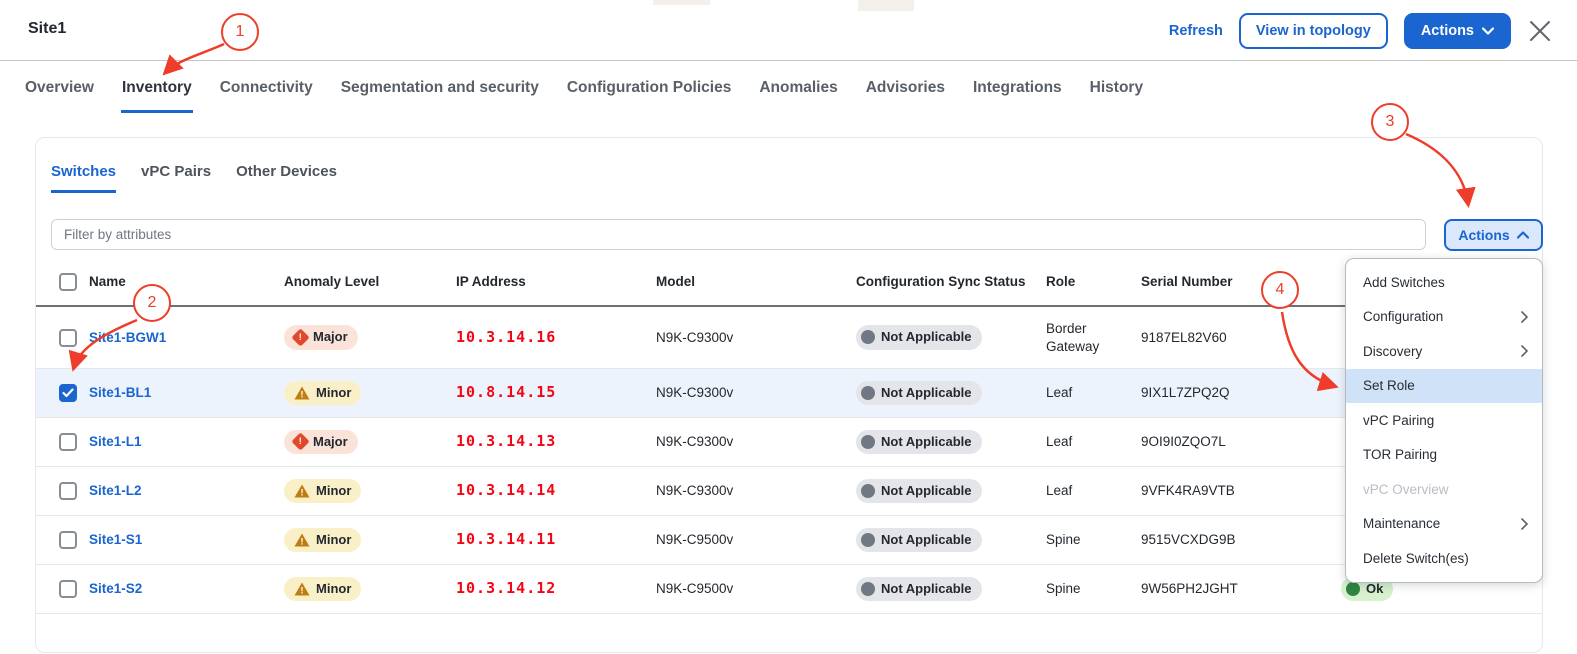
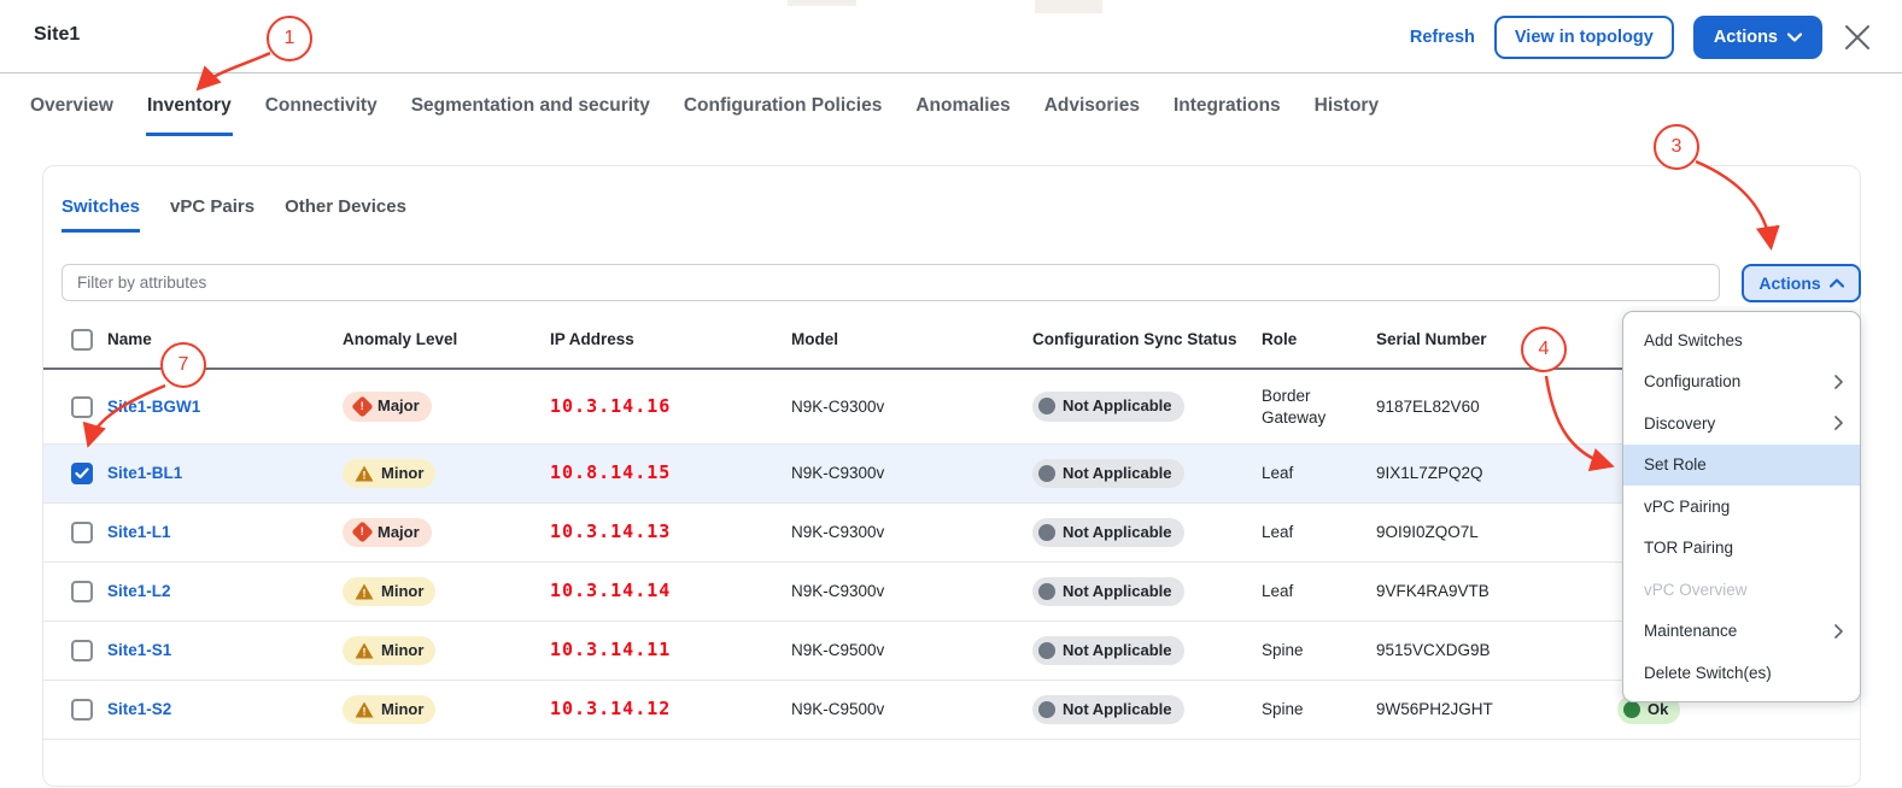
  Site1
  Refresh
  View in topology
  Actions
  Overview
  Inventory
  Connectivity
  Segmentation and security
  Configuration Policies
  Anomalies
  Advisories
  Integrations
  History
  Switches
  vPC Pairs
  Other Devices
  Filter by attributes
  Actions
  Name
  Anomaly Level
  IP Address
  Model
  Configuration Sync Status
  Role
  Serial Number
  Se1-BGW1
  Major
  10.3.14.16
  N9K-C9300v
  Not Applicable
  Border Gateway
  9187EL82V60
  Site1-BL1
  !
  Minor
  10.8.14.15
  N9K-C9300v
  Not Applicable
  Leaf
  9IX1L7ZPQ2Q
  Site1-L1
  Major
  10.3.14.13
  N9K-C9300v
  Not Applicable
  Leaf
  9OI9I0ZQO7L
  Site1-L2
  !
  Minor
  10.3.14.14
  N9K-C9300v
  Not Applicable
  Leaf
  9VFK4RA9VTB
  Site1-S1
  !
  Minor
  10.3.14.11
  N9K-C9500v
  Not Applicable
  Spine
  9515VCXDG9B
  Site1-S2
  !
  Minor
  10.3.14.12
  N9K-C9500v
  Not Applicable
  Spine
  9W56PH2JGHT
  Ok
  Add Switches
  Configuration
  Discovery
  Set Role
  vPC Pairing
  TOR Pairing
  vPC Overview
  Maintenance
  Delete Switch(es)
  1
- 2
+ 7
  3
  4
